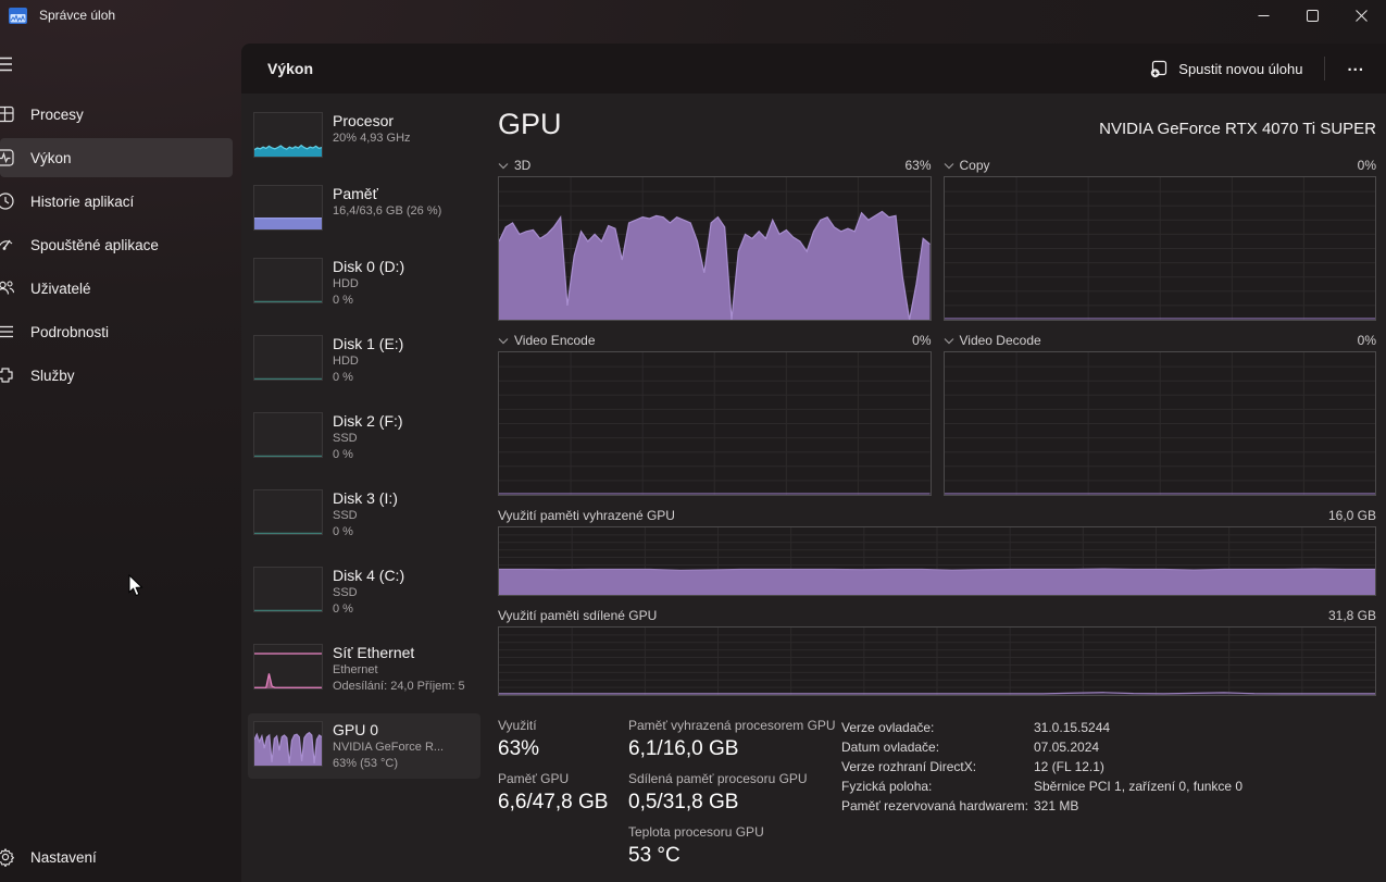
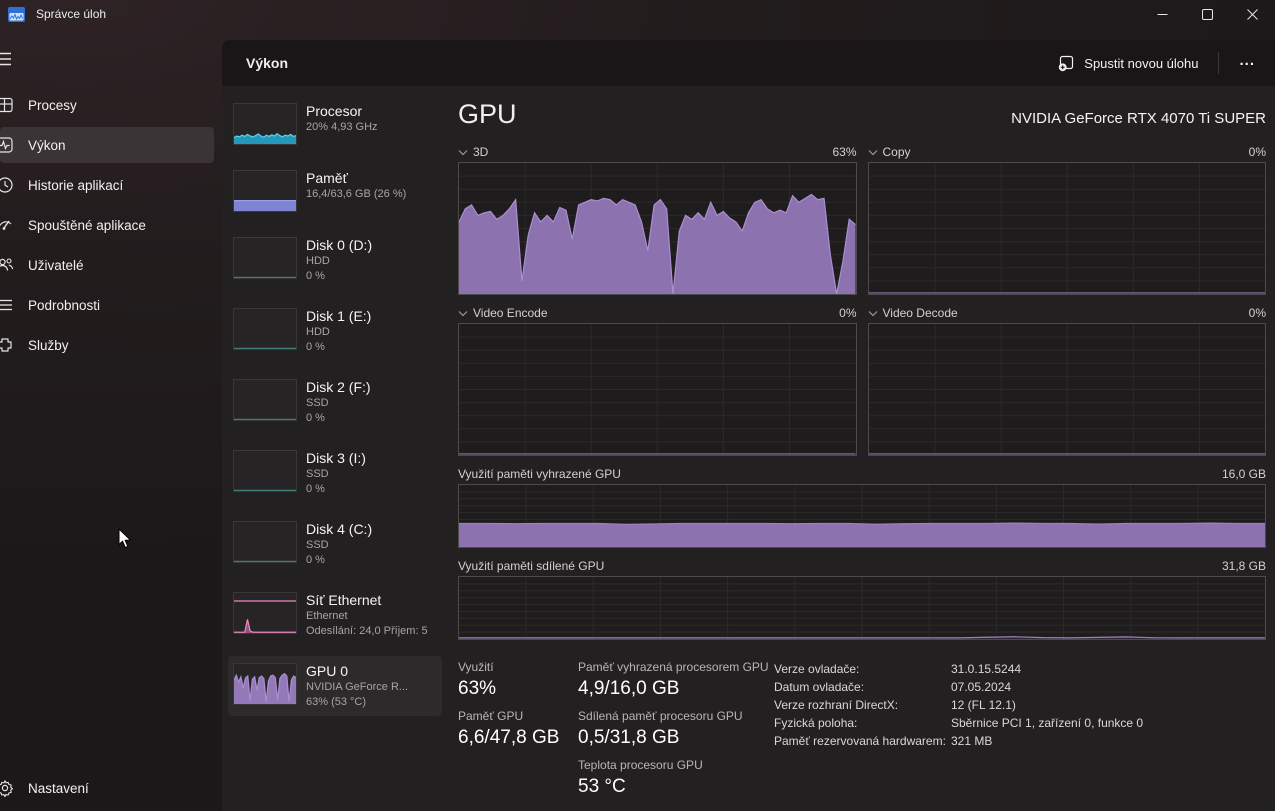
  Správce úloh
  Procesy
  Výkon
  Historie aplikací
  Spouštěné aplikace
  Uživatelé
  Podrobnosti
  Služby
  Nastavení
  Výkon
  Spustit novou úlohu
  ...
  Procesor
  20% 4,93 GHz
  Paměť
  16,4/63,6 GB (26 %)
  Disk 0 (D:)
  HDD
  0 %
  Disk 1 (E:)
  HDD
  0 %
  Disk 2 (F:)
  SSD
  0 %
  Disk 3 (I:)
  SSD
  0 %
  Disk 4 (C:)
  SSD
  0 %
  Síť Ethernet
  Ethernet
  Odesílání: 24,0 Příjem: 5
  GPU 0
  NVIDIA GeForce R...
  63% (53 °C)
  GPU
  NVIDIA GeForce RTX 4070 Ti SUPER
  3D
  63%
  Copy
  0%
  Video Encode
  0%
  Video Decode
  0%
  Využití paměti vyhrazené GPU
  16,0 GB
  Využití paměti sdílené GPU
  31,8 GB
  Využití
  63%
  Paměť GPU
  6,6/47,8 GB
  Paměť vyhrazená procesorem GPU
- 6,1/16,0 GB
+ 4,9/16,0 GB
  Sdílená paměť procesoru GPU
  0,5/31,8 GB
  Teplota procesoru GPU
  53 °C
  Verze ovladače:
  31.0.15.5244
  Datum ovladače:
  07.05.2024
  Verze rozhraní DirectX:
  12 (FL 12.1)
  Fyzická poloha:
  Sběrnice PCI 1, zařízení 0, funkce 0
  Paměť rezervovaná hardwarem:
  321 MB
